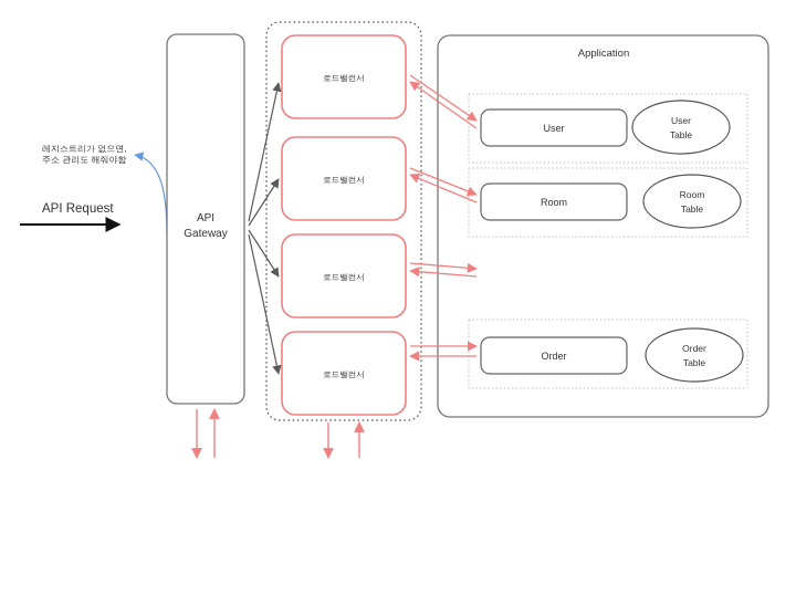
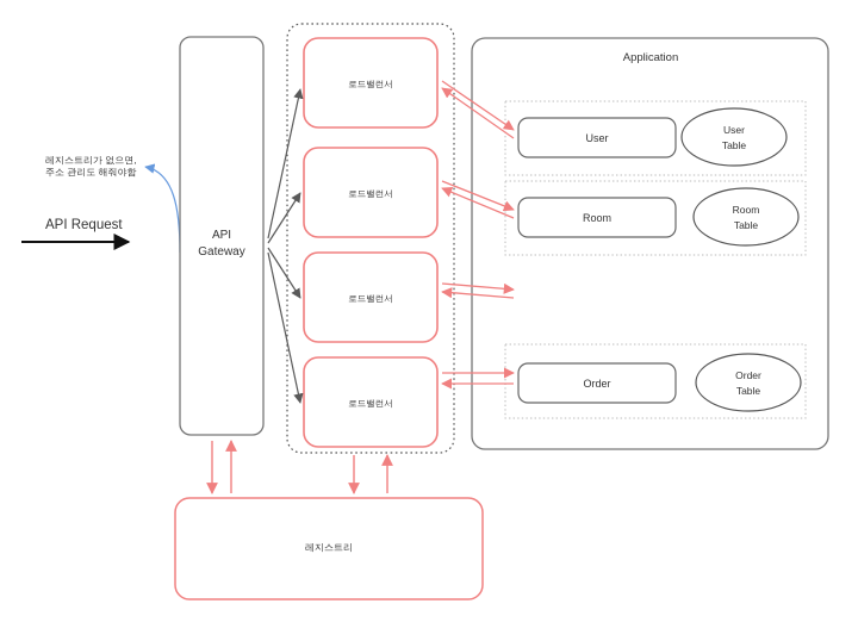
  API Request
  레지스트리가 없으면,
  주소 관리도 해줘야함
  API
  Gateway
  로드밸런서
  로드밸런서
  로드밸런서
  로드밸런서
  Application
  User
  User
  Table
  Room
  Room
  Table
  Order
  Order
  Table
+ 레지스트리
